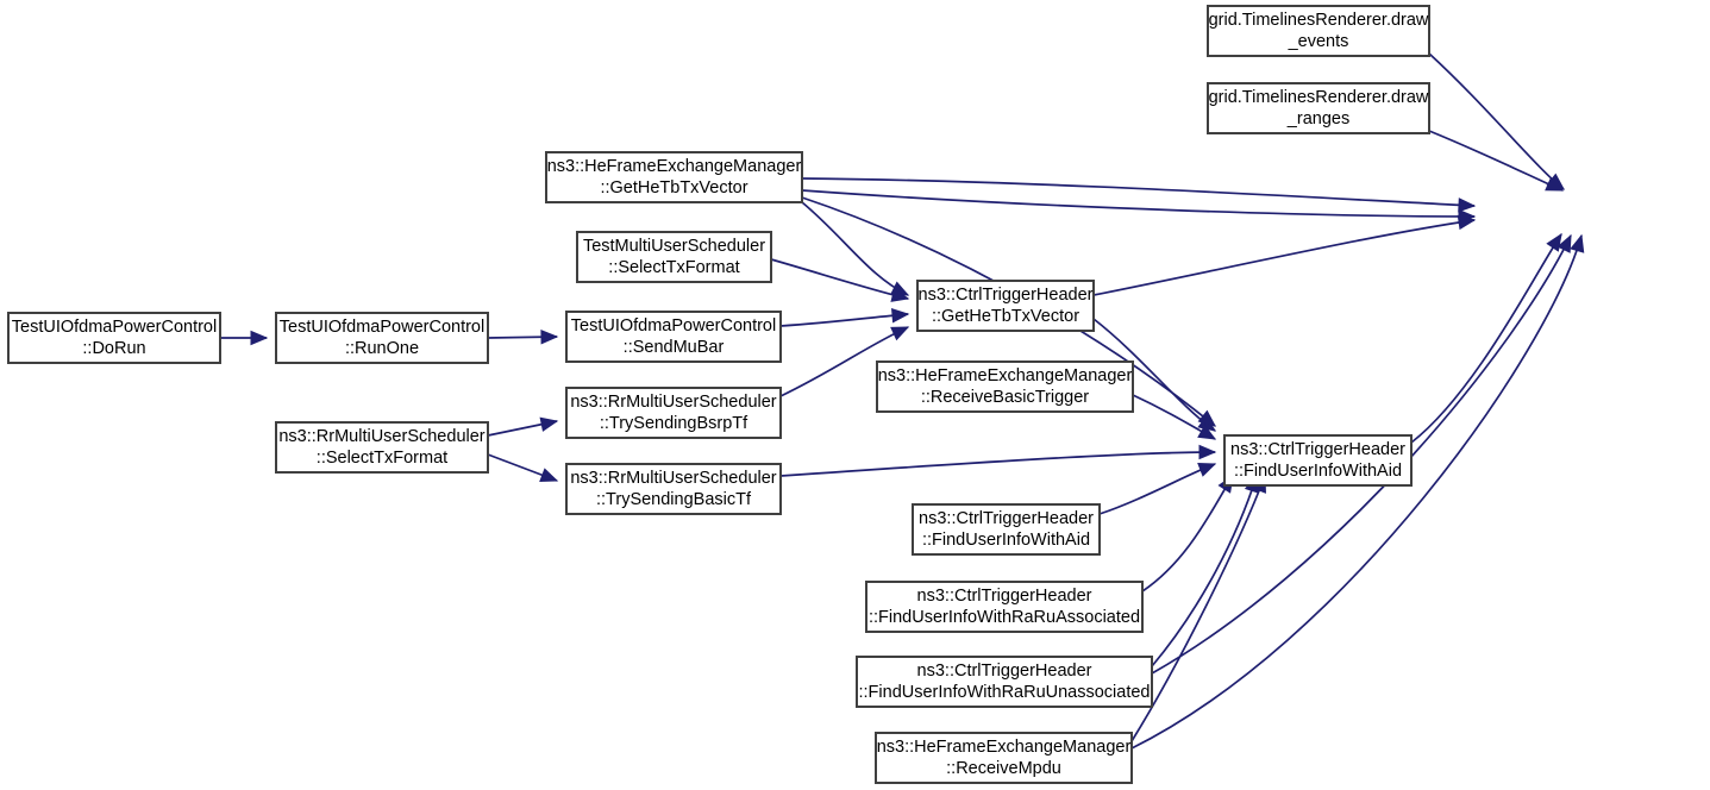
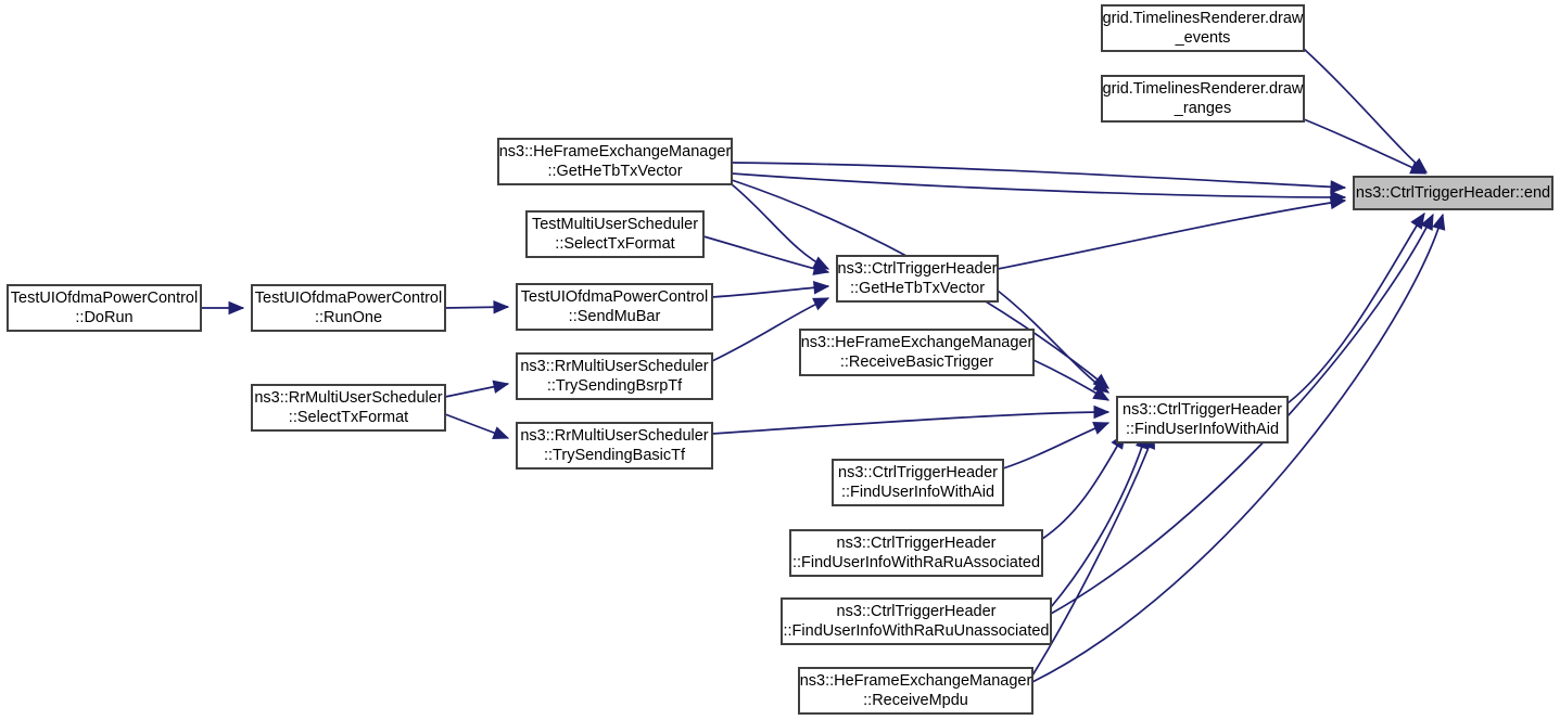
  TestUIOfdmaPowerControl
  ::DoRun
  TestUIOfdmaPowerControl
  ::RunOne
  ns3::RrMultiUserScheduler
  ::SelectTxFormat
  ns3::HeFrameExchangeManager
  ::GetHeTbTxVector
  TestMultiUserScheduler
  ::SelectTxFormat
  TestUIOfdmaPowerControl
  ::SendMuBar
  ns3::RrMultiUserScheduler
  ::TrySendingBsrpTf
  ns3::RrMultiUserScheduler
  ::TrySendingBasicTf
  ns3::CtrlTriggerHeader
  ::GetHeTbTxVector
  ns3::HeFrameExchangeManager
  ::ReceiveBasicTrigger
  ns3::CtrlTriggerHeader
  ::FindUserInfoWithAid
  ns3::CtrlTriggerHeader
  ::FindUserInfoWithAid
  ns3::CtrlTriggerHeader
  ::FindUserInfoWithRaRuAssociated
  ns3::CtrlTriggerHeader
  ::FindUserInfoWithRaRuUnassociated
  ns3::HeFrameExchangeManager
  ::ReceiveMpdu
  grid.TimelinesRenderer.draw
  _events
  grid.TimelinesRenderer.draw
  _ranges
+ ns3::CtrlTriggerHeader::end
